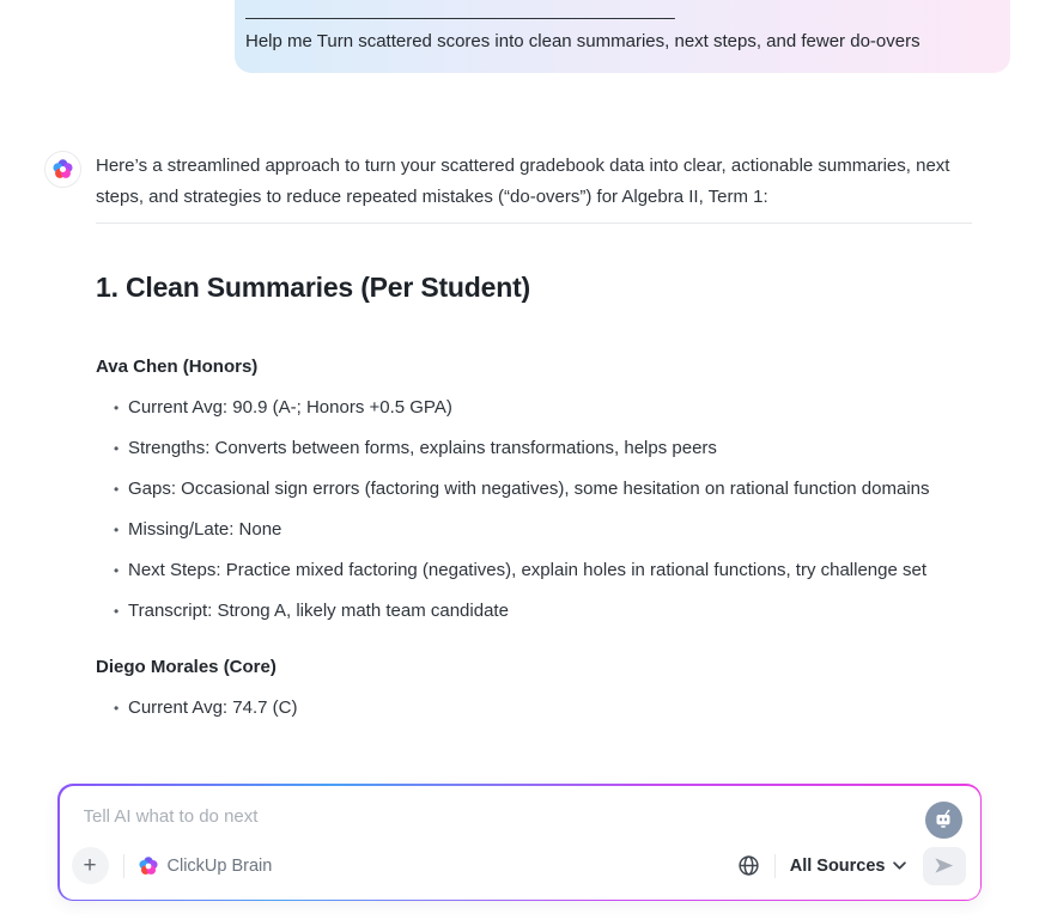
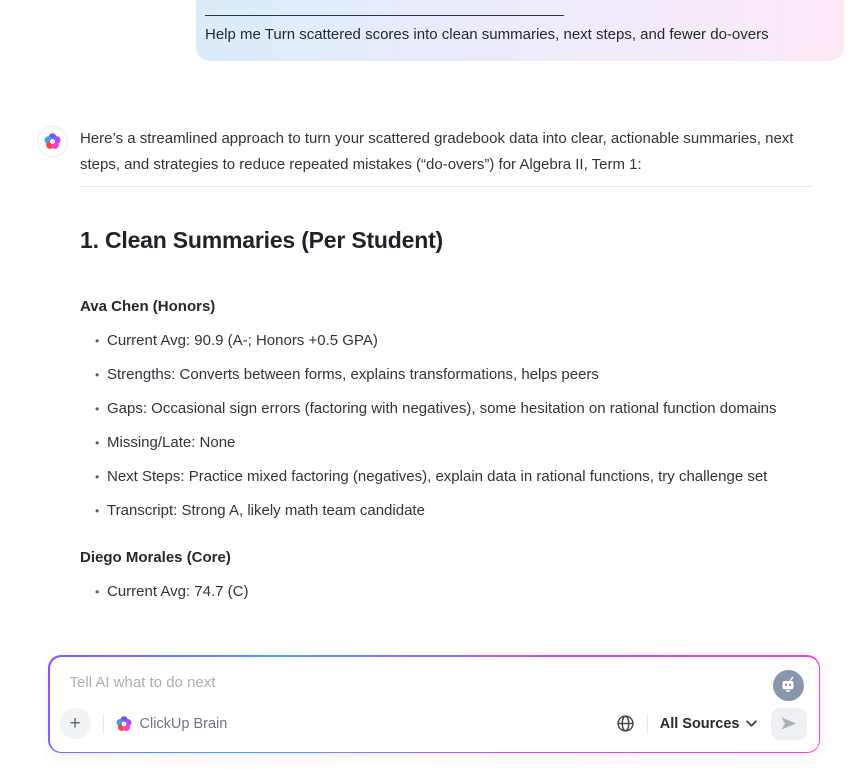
  ___________________________________________
  Help me Turn scattered scores into clean summaries, next steps, and fewer do-overs
  Here’s a streamlined approach to turn your scattered gradebook data into clear, actionable summaries, next steps, and strategies to reduce repeated mistakes (“do-overs”) for Algebra II, Term 1:
  1. Clean Summaries (Per Student)
  Ava Chen (Honors)
  Current Avg: 90.9 (A-; Honors +0.5 GPA)
  Strengths: Converts between forms, explains transformations, helps peers
  Gaps: Occasional sign errors (factoring with negatives), some hesitation on rational function domains
  Missing/Late: None
- Next Steps: Practice mixed factoring (negatives), explain holes in rational functions, try challenge set
+ Next Steps: Practice mixed factoring (negatives), explain data in rational functions, try challenge set
  Transcript: Strong A, likely math team candidate
  Diego Morales (Core)
  Current Avg: 74.7 (C)
  Tell AI what to do next
  +
  ClickUp Brain
  All Sources
